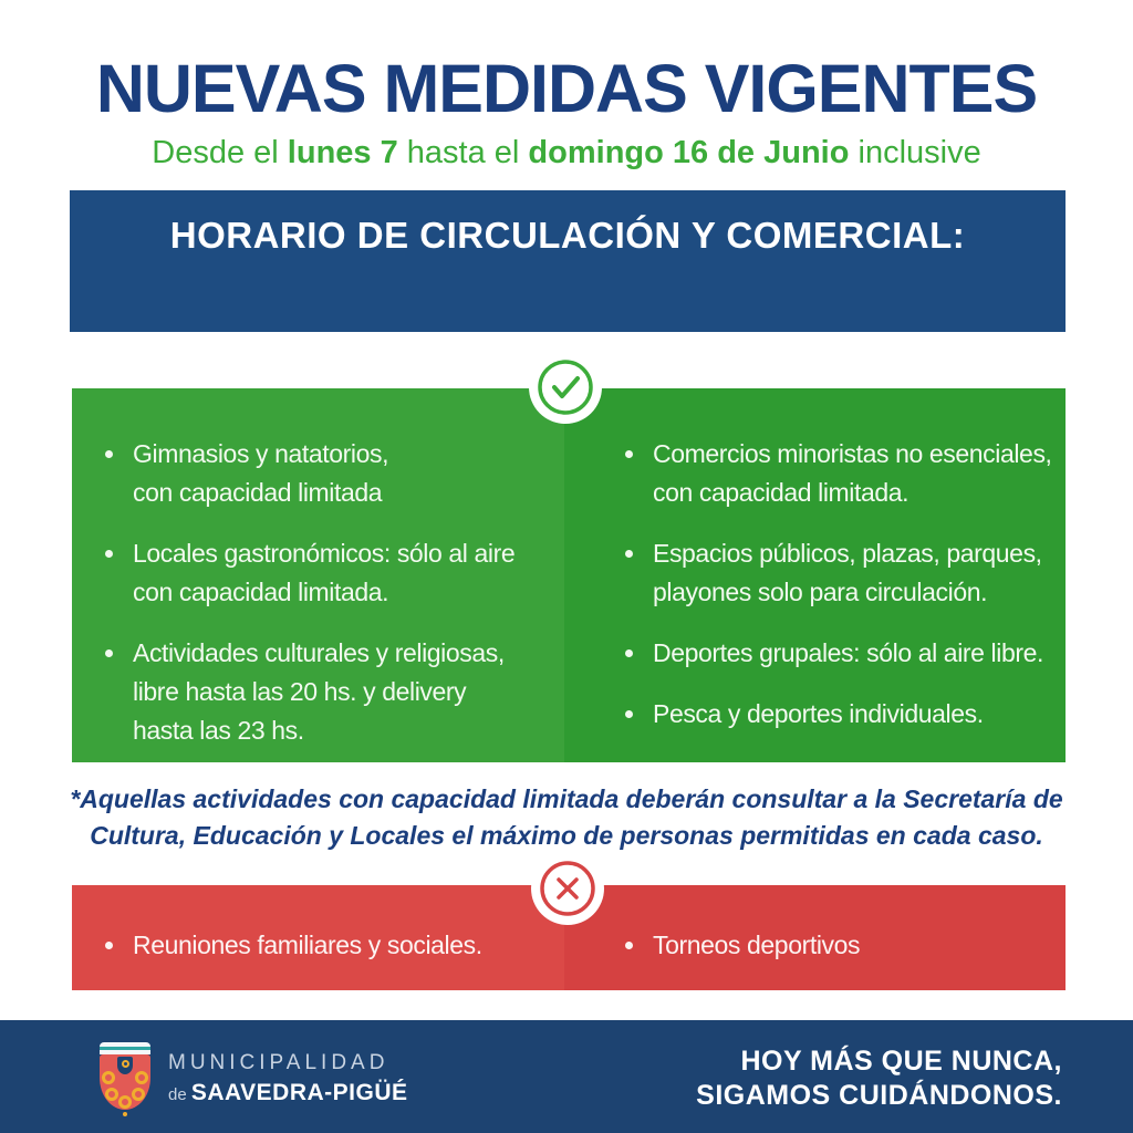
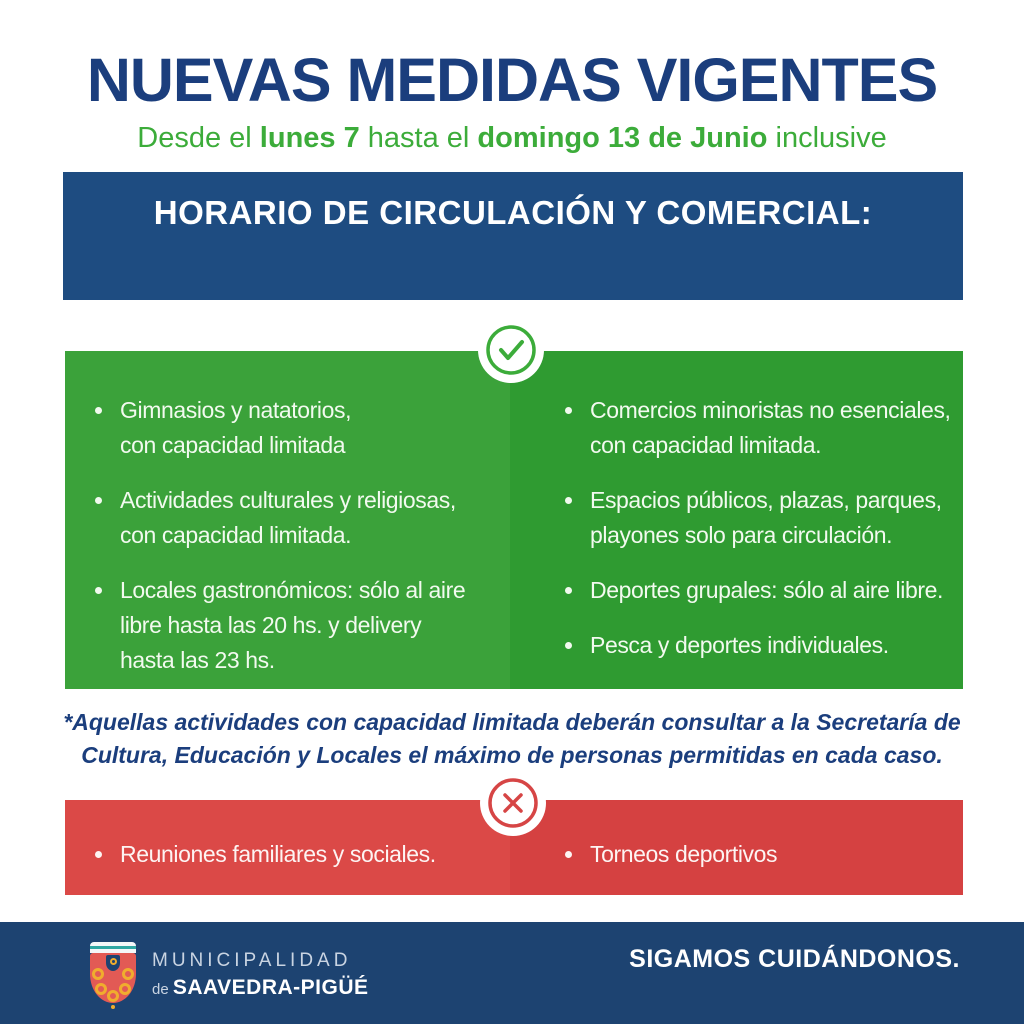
  NUEVAS MEDIDAS VIGENTES
- Desde el lunes 7 hasta el domingo 16 de Junio inclusive
+ Desde el lunes 7 hasta el domingo 13 de Junio inclusive
  HORARIO DE CIRCULACIÓN Y COMERCIAL:
  Gimnasios y natatorios,
  con capacidad limitada
- Locales gastronómicos: sólo al aire
+ Actividades culturales y religiosas,
  con capacidad limitada.
- Actividades culturales y religiosas,
+ Locales gastronómicos: sólo al aire
  libre hasta las 20 hs. y delivery
  hasta las 23 hs.
  Comercios minoristas no esenciales,
  con capacidad limitada.
  Espacios públicos, plazas, parques,
  playones solo para circulación.
  Deportes grupales: sólo al aire libre.
  Pesca y deportes individuales.
  *Aquellas actividades con capacidad limitada deberán consultar a la Secretaría de
  Cultura, Educación y Locales el máximo de personas permitidas en cada caso.
  Reuniones familiares y sociales.
  Torneos deportivos
  MUNICIPALIDAD
  de SAAVEDRA-PIGÜÉ
- HOY MÁS QUE NUNCA,
  SIGAMOS CUIDÁNDONOS.
